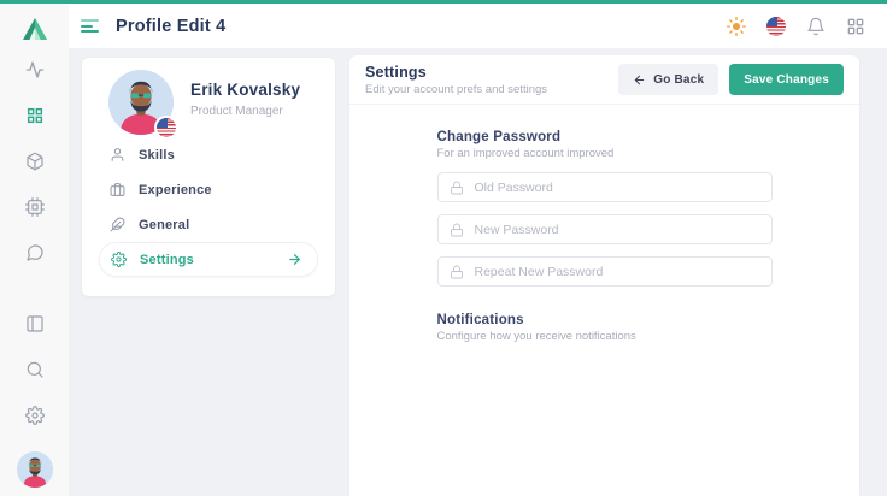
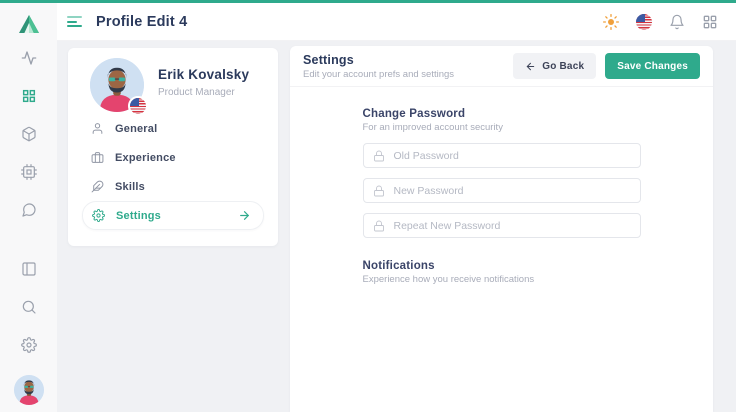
  Profile Edit 4
  Erik Kovalsky
  Product Manager
- Skills
+ General
  Experience
- General
+ Skills
  Settings
  Settings
  Edit your account prefs and settings
  Go Back
  Save Changes
  Change Password
- For an improved account improved
+ For an improved account security
  Old Password
  New Password
  Repeat New Password
  Notifications
- Configure how you receive notifications
+ Experience how you receive notifications
